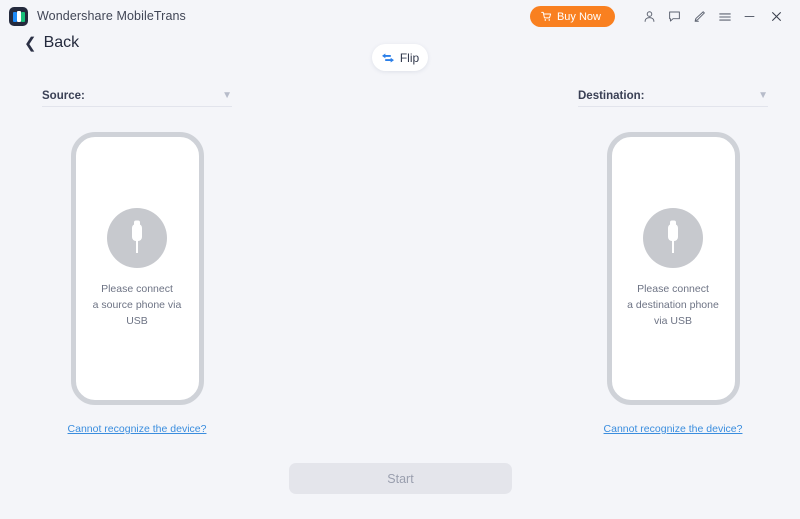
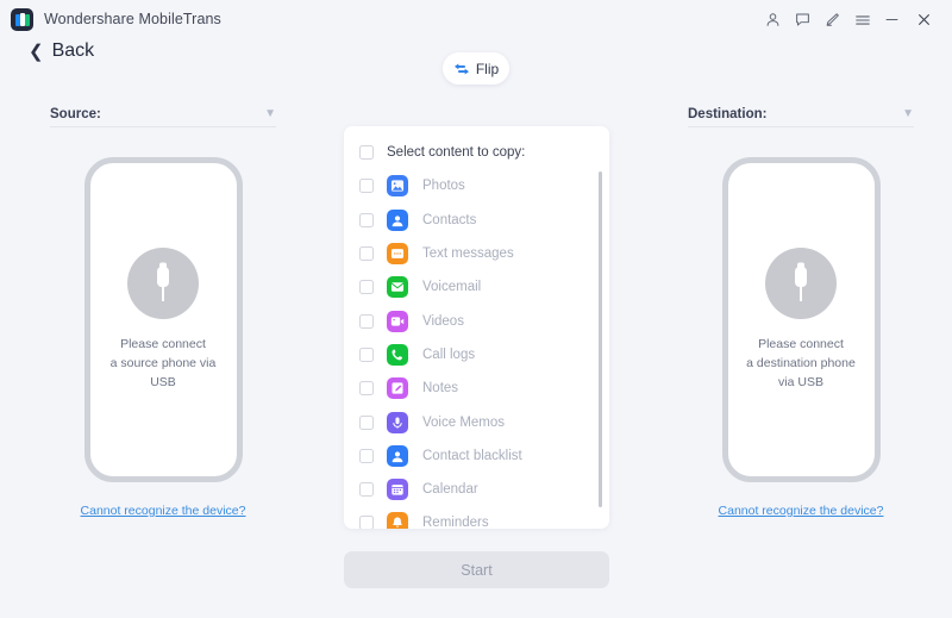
  Wondershare MobileTrans
- Buy Now
  ❮
  Back
  Flip
  Source:
  ▼
  Please connect
  a source phone via
  USB
  Cannot recognize the device?
  Destination:
  ▼
  Please connect
  a destination phone
  via USB
  Cannot recognize the device?
+ Select content to copy:
+ Photos
+ Contacts
+ Text messages
+ Voicemail
+ Videos
+ Call logs
+ Notes
+ Voice Memos
+ Contact blacklist
+ Calendar
+ Reminders
  Start
